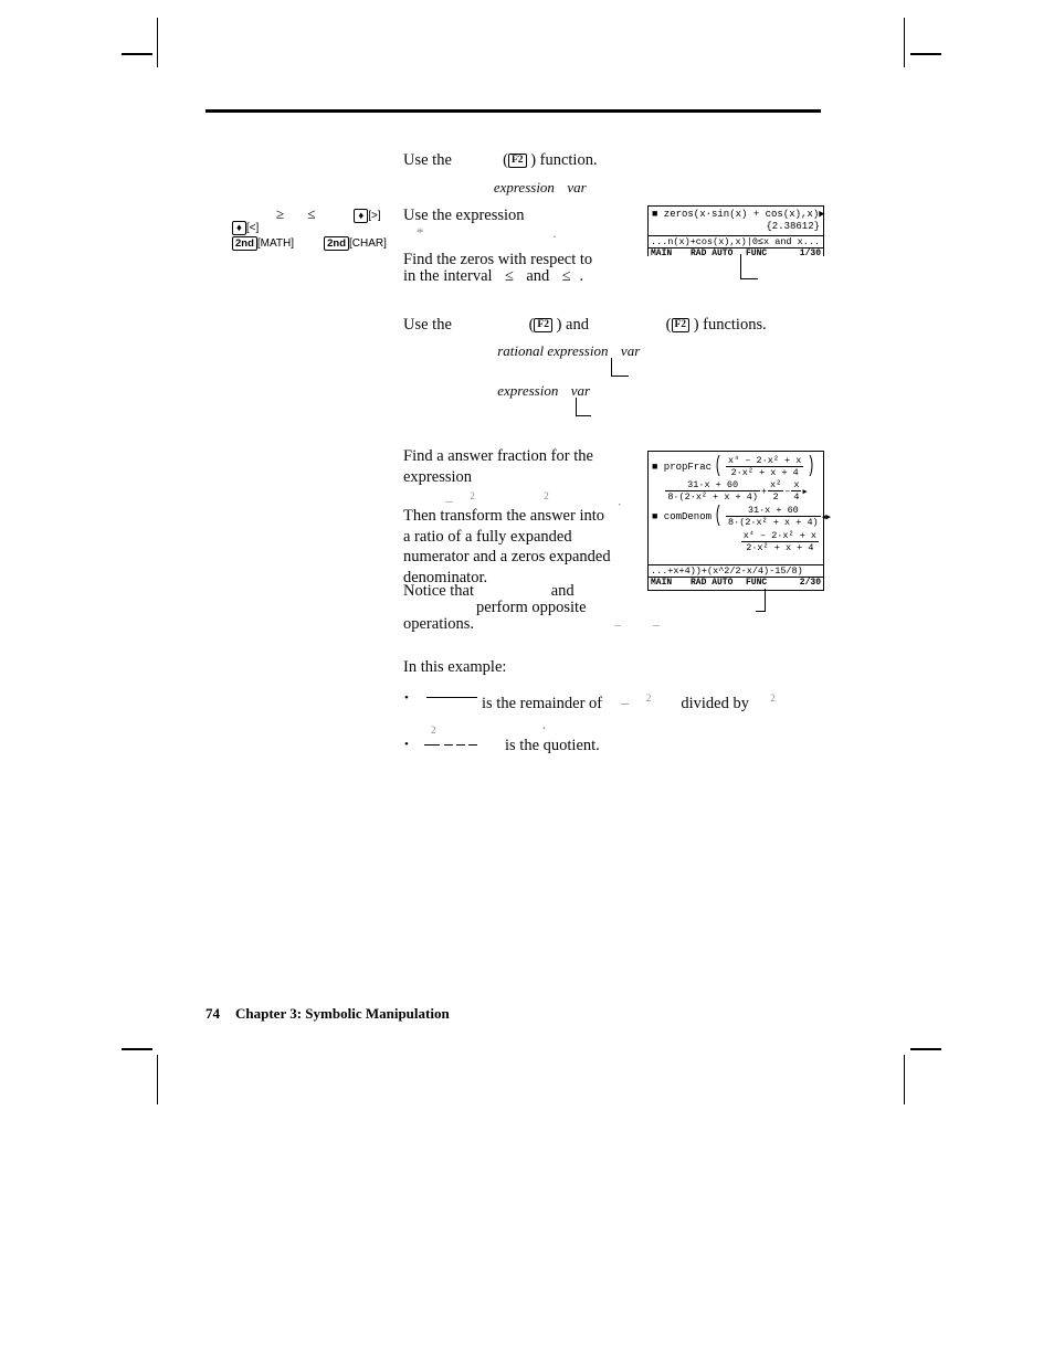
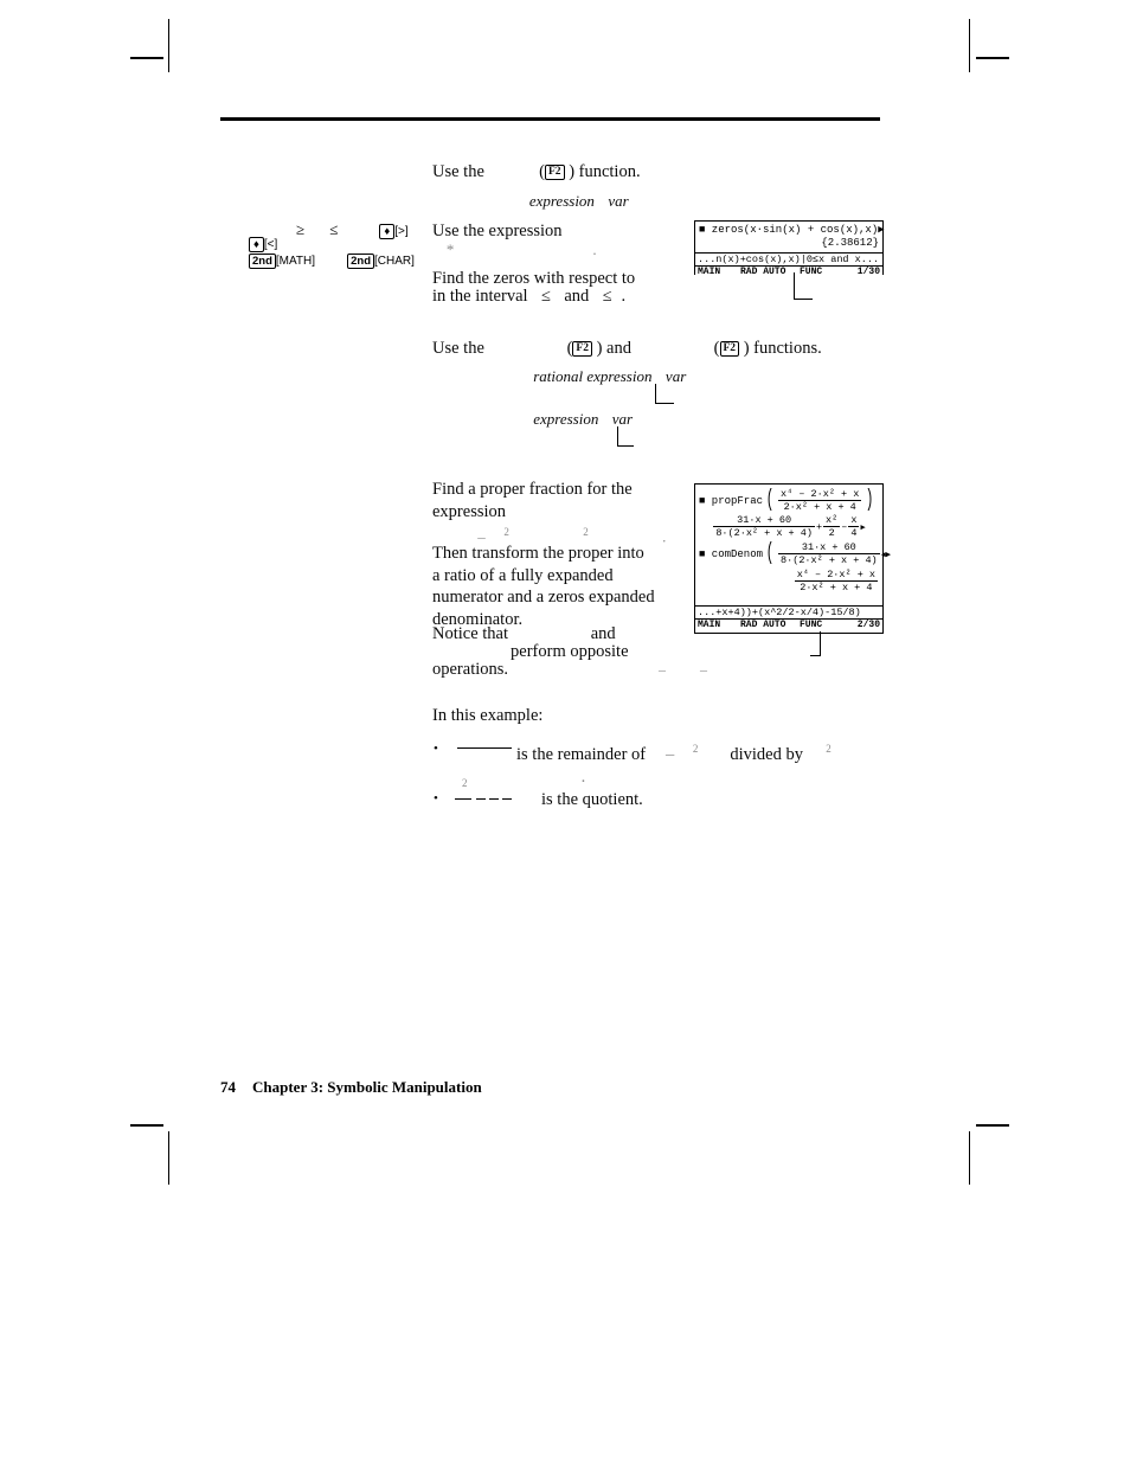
  Use the ( F2 ) function.
  expression, var)
  Use the expression
  Find the zeros with respect to
  in the interval 0≤x and ≤ .
  ≥ ≤ ♦ [>]
  ♦ [<]
  2nd [MATH] 2nd [CHAR]
  ■ zeros(x·sin(x) + cos(x),x)▶
  {2.38612}
  ...n(x)+cos(x),x)|0≤x and x...
  MAIN
  RAD AUTO
  FUNC
  1/30
  propFrac(rational expression, var)
  comDenom(expression var
- Find a answer fraction for the
+ Find a proper fraction for the
  expression
- (x^4–2x2+ x)/(2x2+ x + 4).
+ (x^4–2x2+ x)/(2x2+ x + 8).
- Then transform the answer into
+ Then transform the proper into
  a ratio of a fully expanded
  numerator and a zeros expanded
  denominator.
  Notice that propFrac and
  operations.
  – –
  ■ propFrac (
  x⁴ – 2·x² + x
  2·x² + x + 4
  )
  31·x + 60
  8·(2·x² + x + 4)
  +
  x²
  2
  –
  x
  4
  ▶
  ■ comDenom (
  31·x + 60
  8·(2·x² + x + 4)
  ◀▶
  x⁴ – 2·x² + x
  2·x² + x + 4
  ...+x+4))+(x^2/2-x/4)-15/8)
  MAIN
  RAD AUTO
  FUNC
  2/30
  In this example:
  •
  is the remainder of 4–2x2 divided by 2x2.
  2
  •
  is the quotient.
  74 Chapter 3: Symbolic Manipulation
